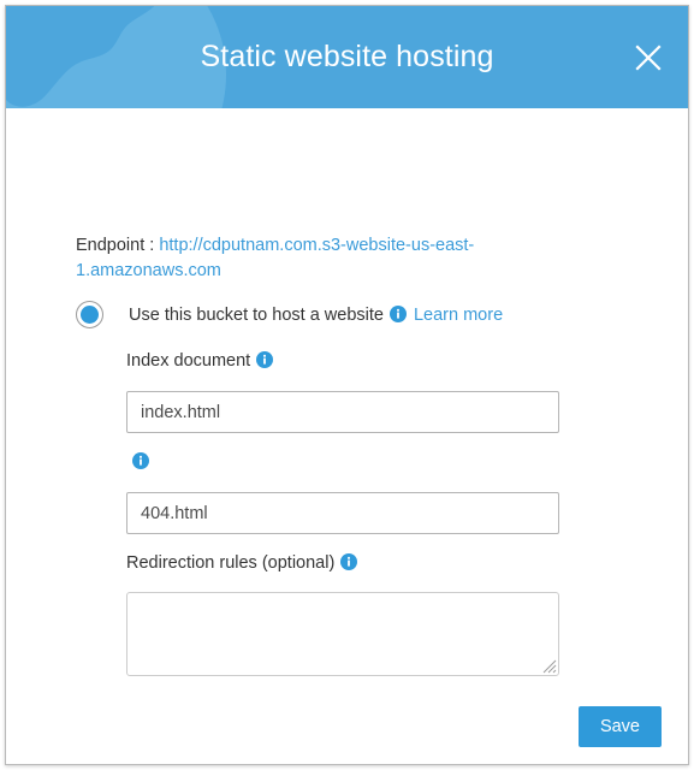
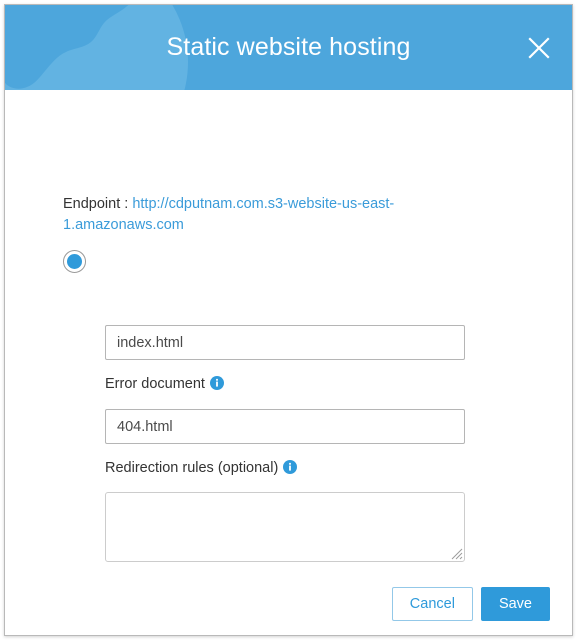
  Static website hosting
  Endpoint : http://cdputnam.com.s3-website-us-east-1.amazonaws.com
- Use this bucket to host a website Learn more
- Index document
  index.html
+ Error document
  404.html
  Redirection rules (optional)
+ Cancel
  Save
